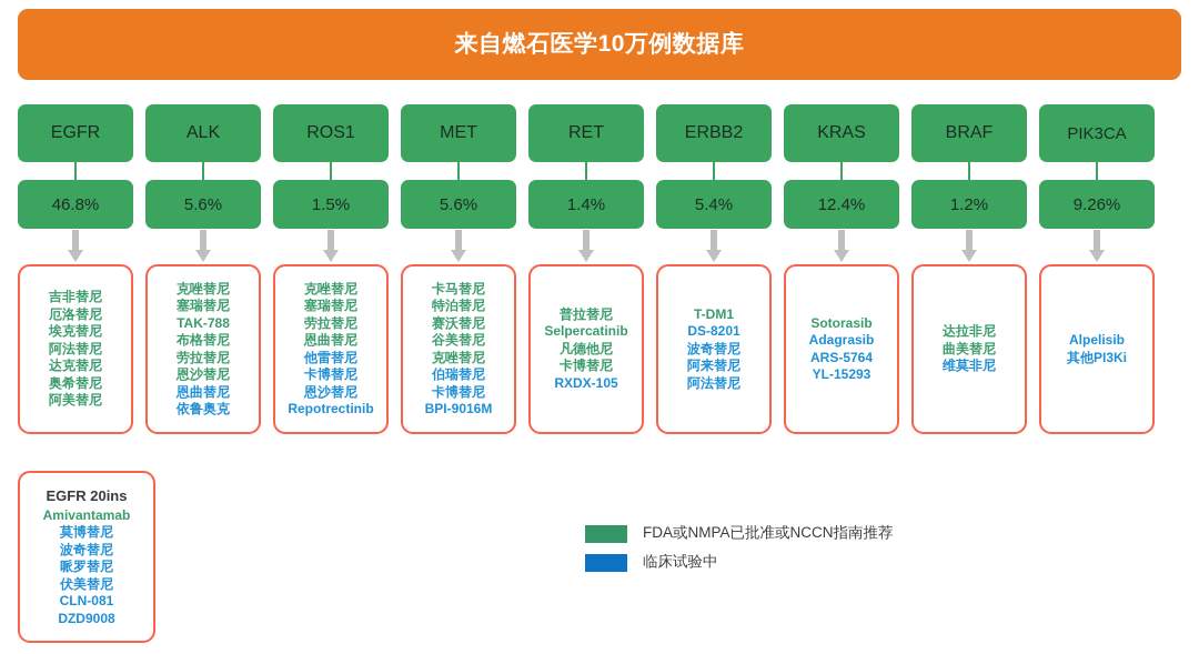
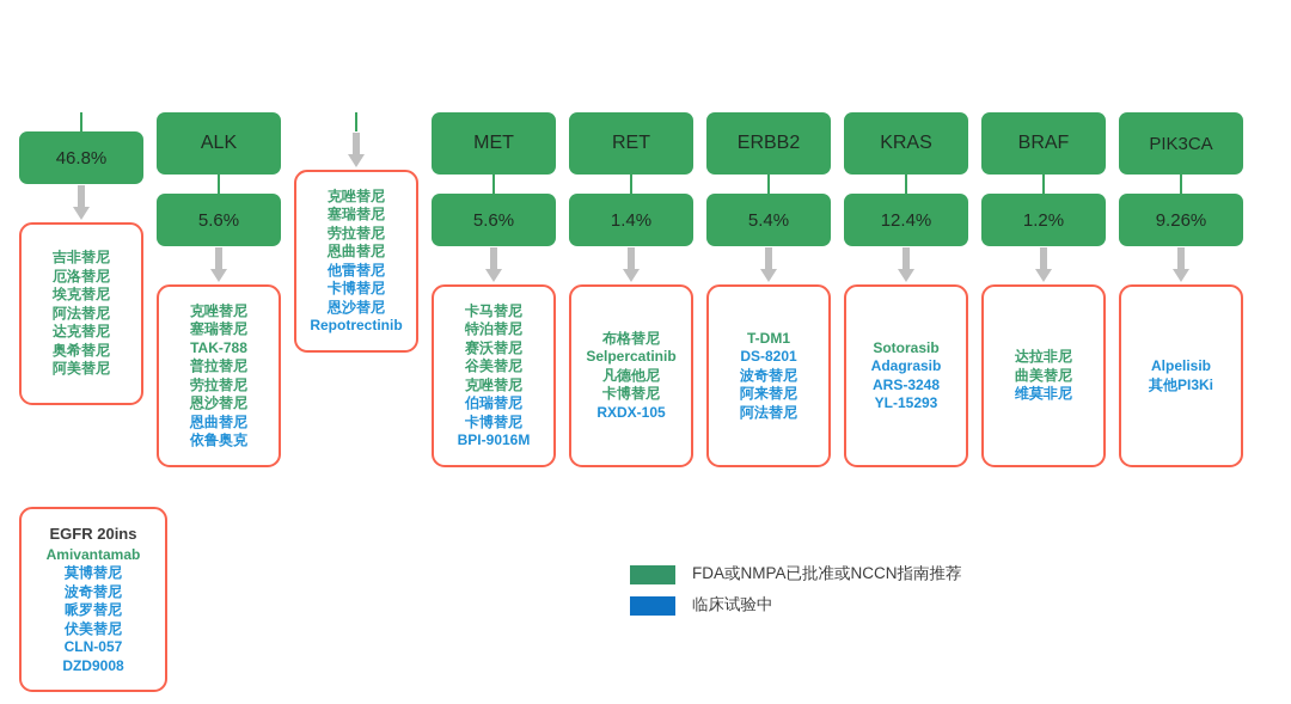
- 来自燃石医学10万例数据库
- EGFR
  46.8%
  吉非替尼
  厄洛替尼
  埃克替尼
  阿法替尼
  达克替尼
  奥希替尼
  阿美替尼
  ALK
  5.6%
  克唑替尼
  塞瑞替尼
  TAK-788
- 布格替尼
+ 普拉替尼
  劳拉替尼
  恩沙替尼
  恩曲替尼
  依鲁奥克
- ROS1
- 1.5%
  克唑替尼
  塞瑞替尼
  劳拉替尼
  恩曲替尼
  他雷替尼
  卡博替尼
  恩沙替尼
  Repotrectinib
  MET
  5.6%
  卡马替尼
  特泊替尼
  赛沃替尼
  谷美替尼
  克唑替尼
  伯瑞替尼
  卡博替尼
  BPI-9016M
  RET
  1.4%
- 普拉替尼
+ 布格替尼
  Selpercatinib
  凡德他尼
  卡博替尼
  RXDX-105
  ERBB2
  5.4%
  T-DM1
  DS-8201
  波奇替尼
  阿来替尼
  阿法替尼
  KRAS
  12.4%
  Sotorasib
  Adagrasib
- ARS-5764
+ ARS-3248
  YL-15293
  BRAF
  1.2%
  达拉非尼
  曲美替尼
  维莫非尼
  PIK3CA
  9.26%
  Alpelisib
  其他PI3Ki
  EGFR 20ins
  Amivantamab
  莫博替尼
  波奇替尼
  哌罗替尼
  伏美替尼
- CLN-081
+ CLN-057
  DZD9008
  FDA或NMPA已批准或NCCN指南推荐
  临床试验中
